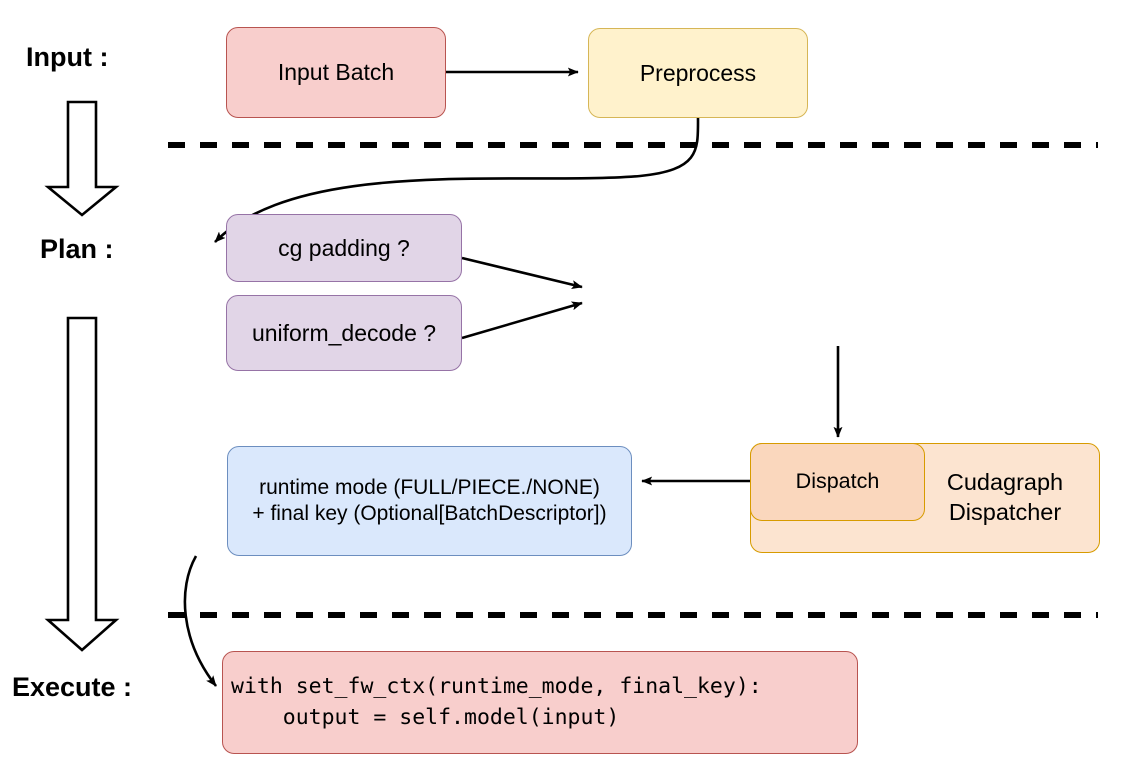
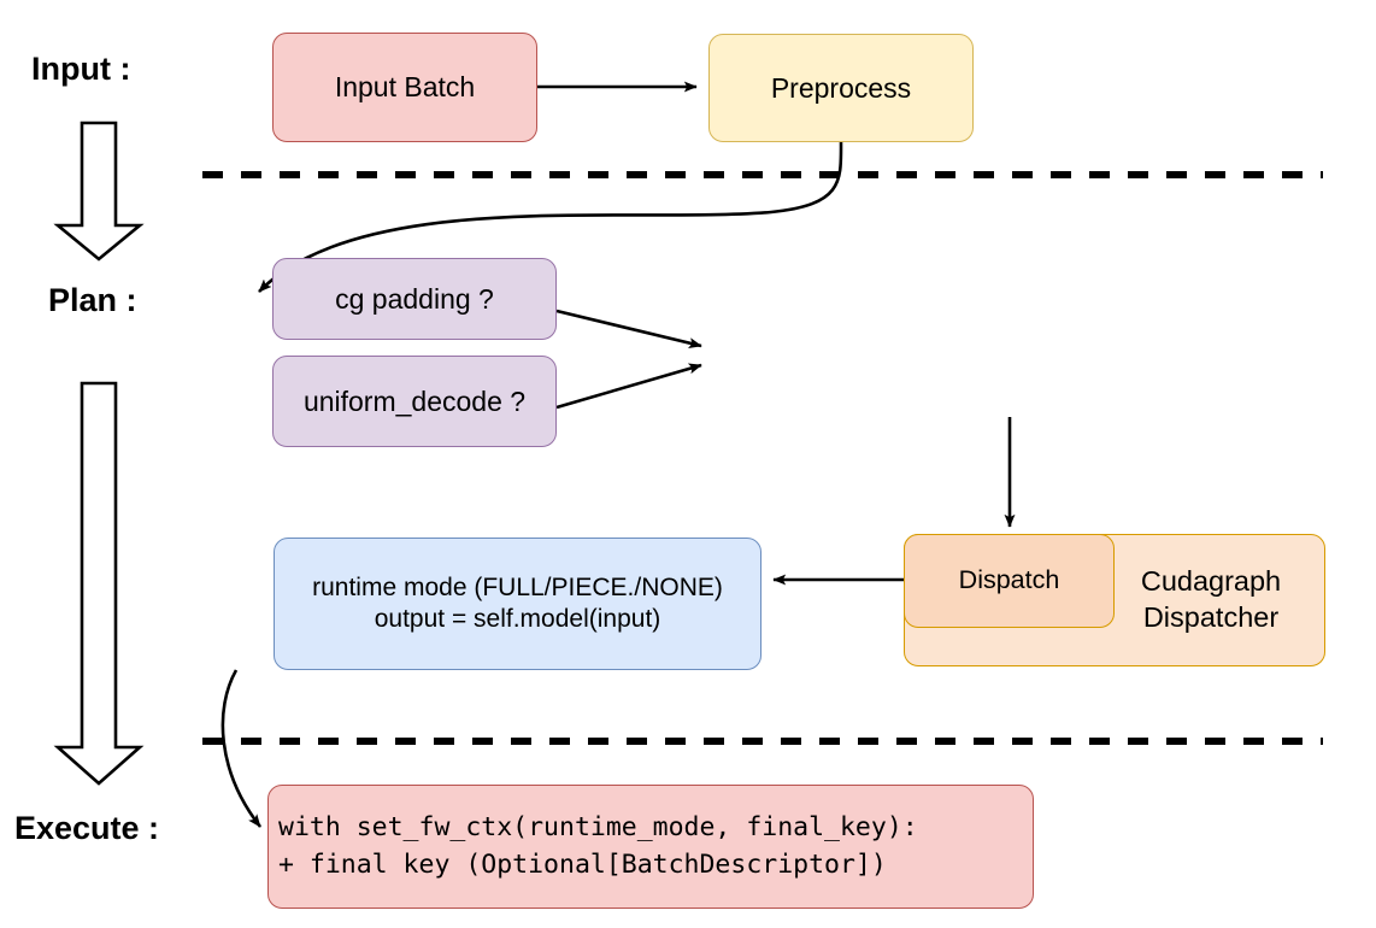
  Input :
  Plan :
  Execute :
  Input Batch
  Preprocess
  cg padding ?
  uniform_decode ?
  Cudagraph
  Dispatcher
  Dispatch
  runtime mode (FULL/PIECE./NONE)
- + final key (Optional[BatchDescriptor])
+ output = self.model(input)
  with set_fw_ctx(runtime_mode, final_key):
- output = self.model(input)
+ + final key (Optional[BatchDescriptor])
